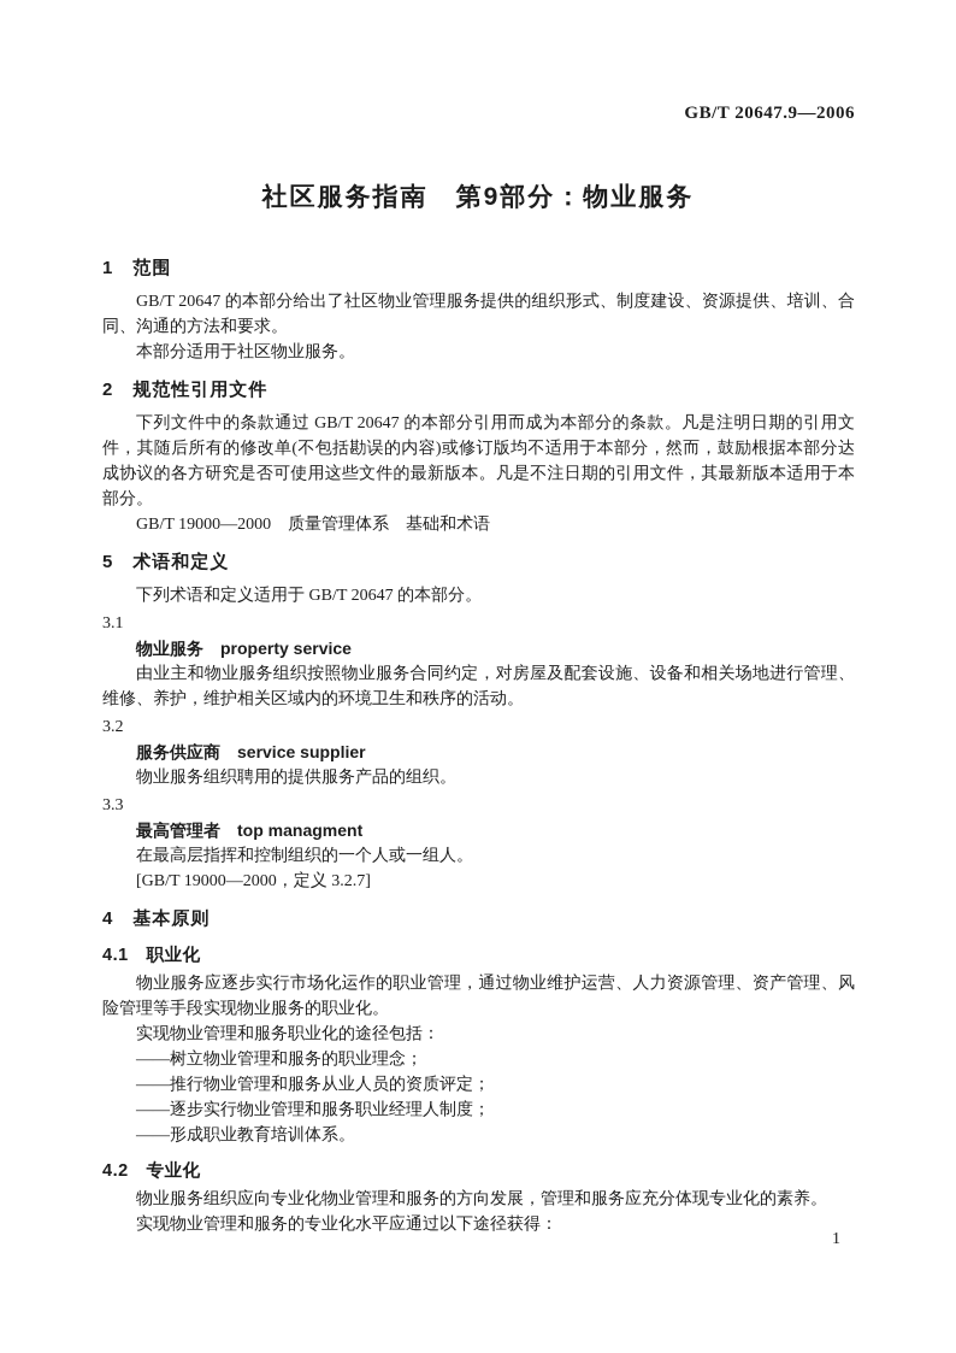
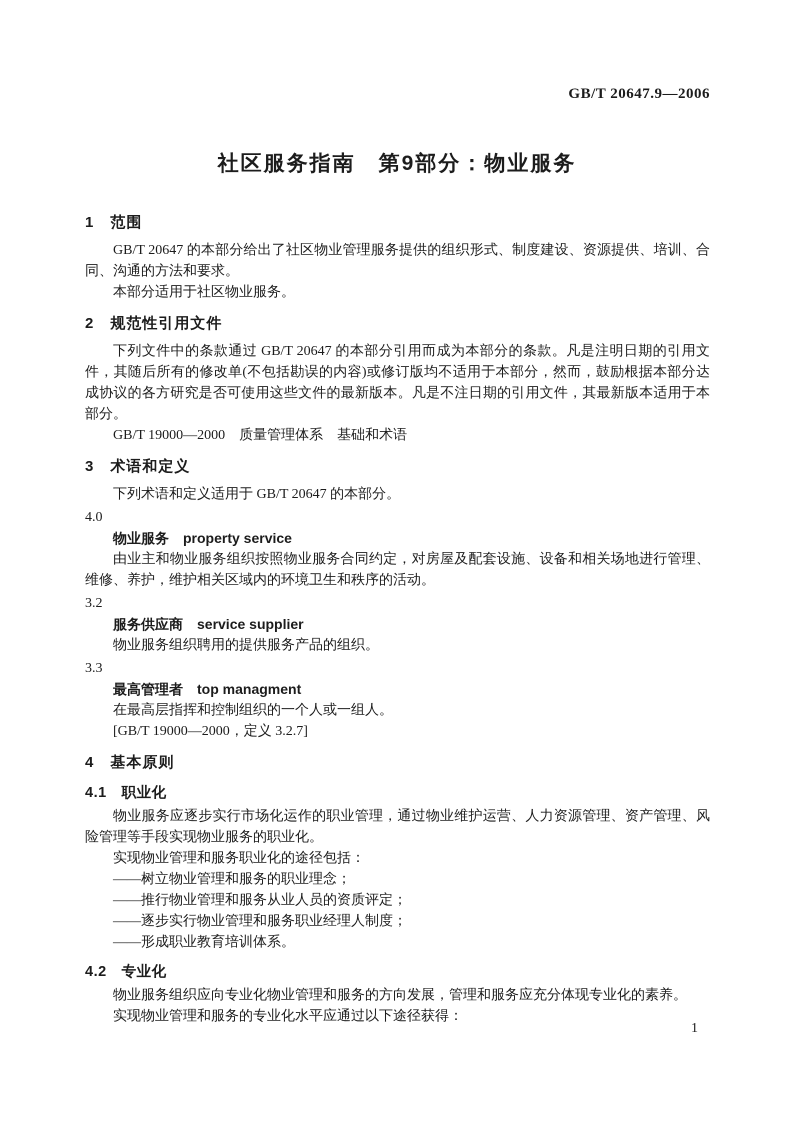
  GB/T 20647.9—2006
  社区服务指南 第9部分：物业服务
  1 范围
  GB/T 20647 的本部分给出了社区物业管理服务提供的组织形式、制度建设、资源提供、培训、合同、沟通的方法和要求。
  本部分适用于社区物业服务。
  2 规范性引用文件
  下列文件中的条款通过 GB/T 20647 的本部分引用而成为本部分的条款。凡是注明日期的引用文件，其随后所有的修改单(不包括勘误的内容)或修订版均不适用于本部分，然而，鼓励根据本部分达成协议的各方研究是否可使用这些文件的最新版本。凡是不注日期的引用文件，其最新版本适用于本部分。
  GB/T 19000—2000 质量管理体系 基础和术语
- 5 术语和定义
+ 3 术语和定义
  下列术语和定义适用于 GB/T 20647 的本部分。
- 3.1
+ 4.0
  物业服务 property service
  由业主和物业服务组织按照物业服务合同约定，对房屋及配套设施、设备和相关场地进行管理、维修、养护，维护相关区域内的环境卫生和秩序的活动。
  3.2
  服务供应商 service supplier
  物业服务组织聘用的提供服务产品的组织。
  3.3
  最高管理者 top managment
  在最高层指挥和控制组织的一个人或一组人。
  [GB/T 19000—2000，定义 3.2.7]
  4 基本原则
  4.1 职业化
  物业服务应逐步实行市场化运作的职业管理，通过物业维护运营、人力资源管理、资产管理、风险管理等手段实现物业服务的职业化。
  实现物业管理和服务职业化的途径包括：
  ——树立物业管理和服务的职业理念；
  ——推行物业管理和服务从业人员的资质评定；
  ——逐步实行物业管理和服务职业经理人制度；
  ——形成职业教育培训体系。
  4.2 专业化
  物业服务组织应向专业化物业管理和服务的方向发展，管理和服务应充分体现专业化的素养。
  实现物业管理和服务的专业化水平应通过以下途径获得：
  1
